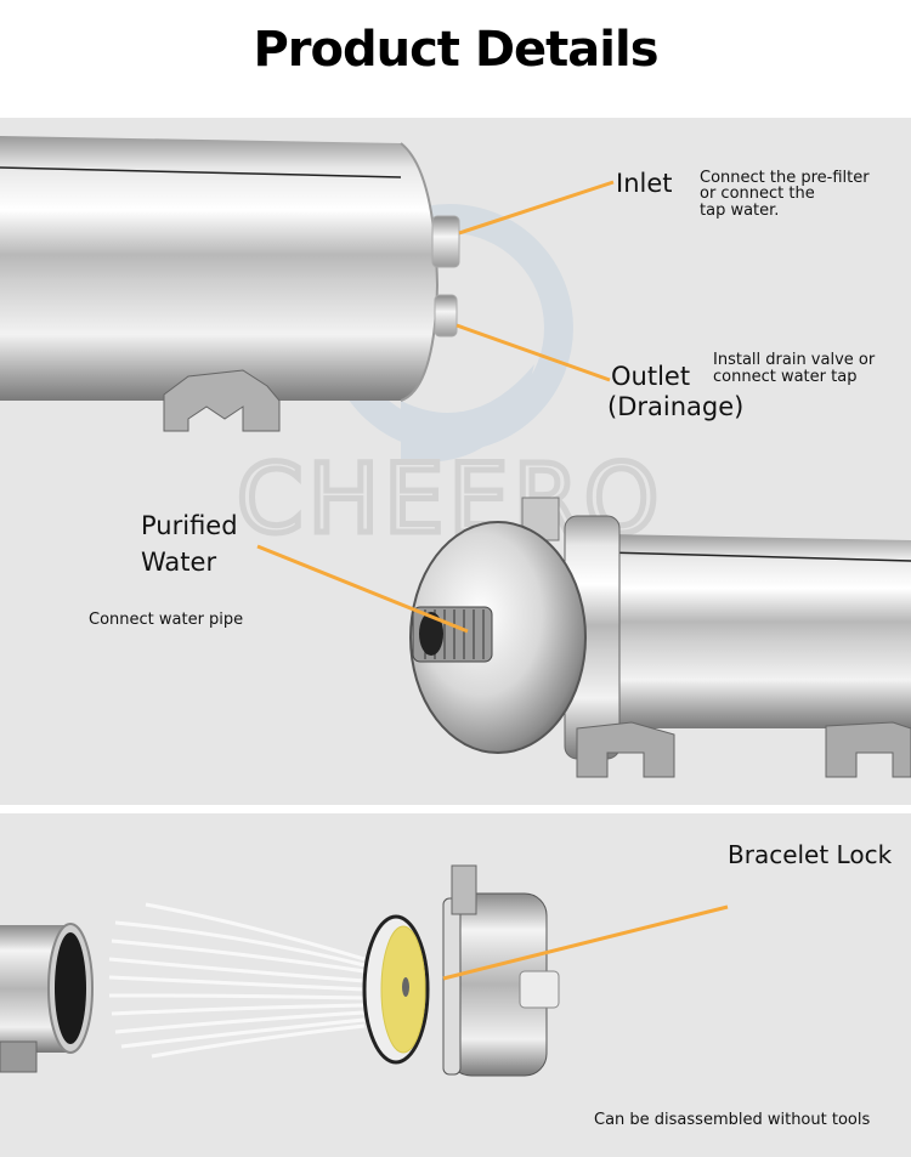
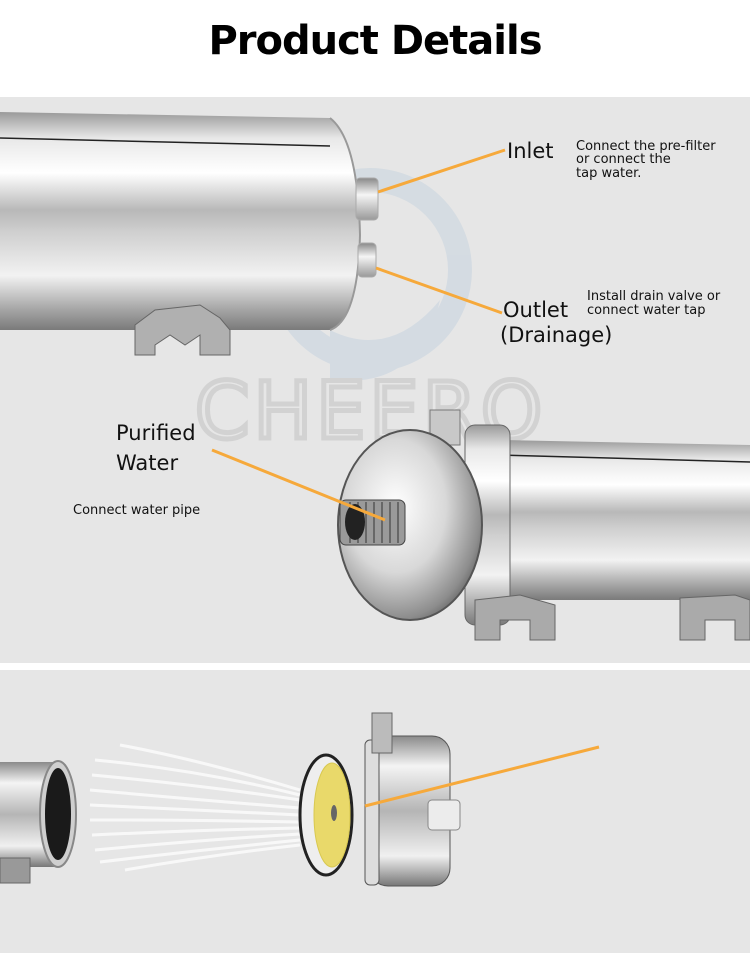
  Product Details
  CHEEO
  Inlet
  Connect the pre-filter
  or connect the
  tap water.
  Outlet
  (Drainage)
  Install drain valve or
  connect water tap
  Purified
  Water
  Connect water pipe
- Bracelet Lock
- Can be disassembled without tools
